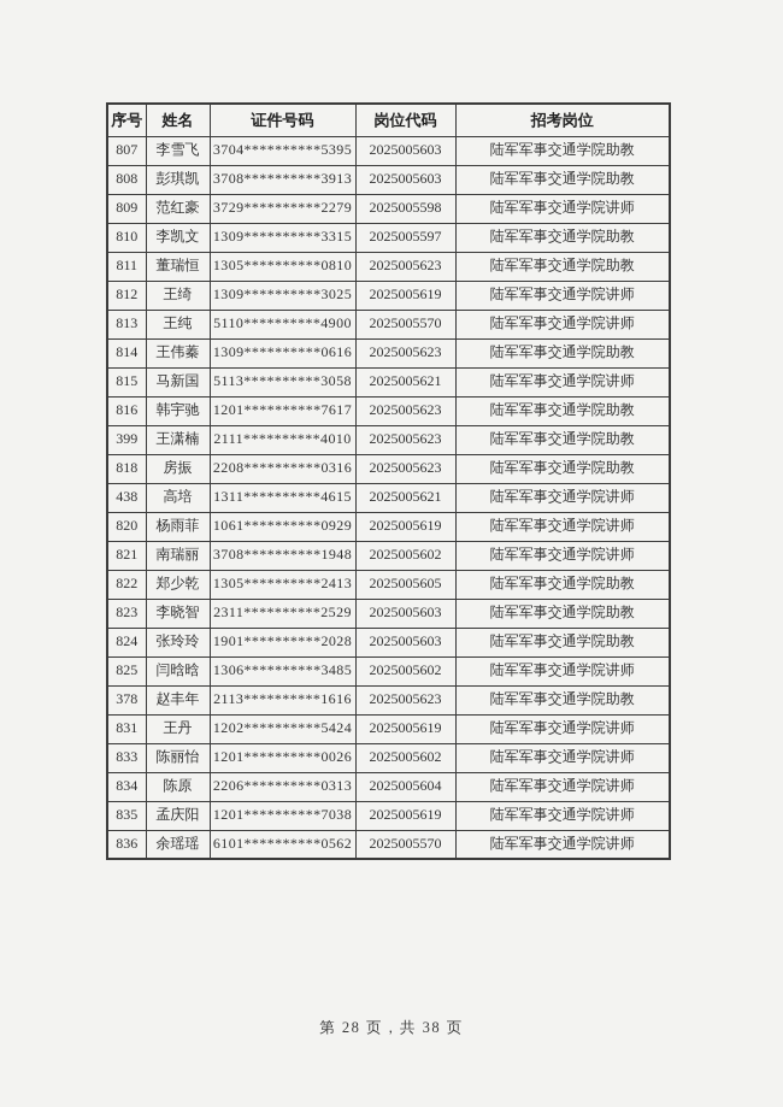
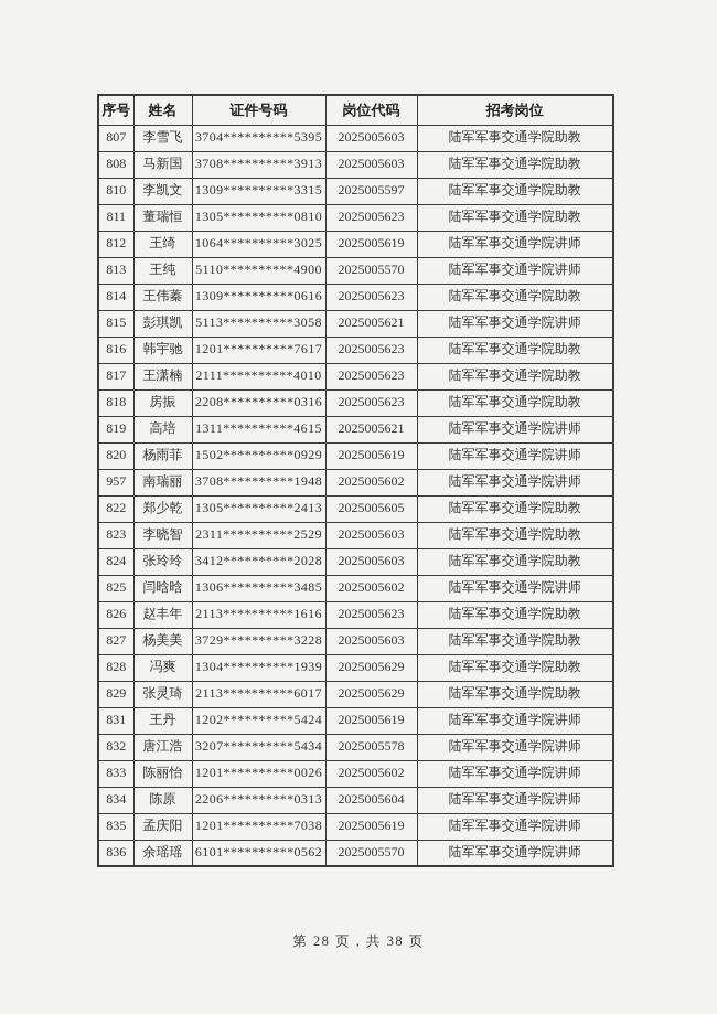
  序号	姓名	证件号码	岗位代码	招考岗位
  807	李雪飞	3704**********5395	2025005603	陆军军事交通学院助教
- 808	彭琪凯	3708**********3913	2025005603	陆军军事交通学院助教
+ 808	马新国	3708**********3913	2025005603	陆军军事交通学院助教
- 809	范红豪	3729**********2279	2025005598	陆军军事交通学院讲师
  810	李凯文	1309**********3315	2025005597	陆军军事交通学院助教
  811	董瑞恒	1305**********0810	2025005623	陆军军事交通学院助教
- 812	王绮	1309**********3025	2025005619	陆军军事交通学院讲师
+ 812	王绮	1064**********3025	2025005619	陆军军事交通学院讲师
  813	王纯	5110**********4900	2025005570	陆军军事交通学院讲师
  814	王伟蓁	1309**********0616	2025005623	陆军军事交通学院助教
- 815	马新国	5113**********3058	2025005621	陆军军事交通学院讲师
+ 815	彭琪凯	5113**********3058	2025005621	陆军军事交通学院讲师
  816	韩宇驰	1201**********7617	2025005623	陆军军事交通学院助教
- 399	王潇楠	2111**********4010	2025005623	陆军军事交通学院助教
+ 817	王潇楠	2111**********4010	2025005623	陆军军事交通学院助教
  818	房振	2208**********0316	2025005623	陆军军事交通学院助教
- 438	高培	1311**********4615	2025005621	陆军军事交通学院讲师
+ 819	高培	1311**********4615	2025005621	陆军军事交通学院讲师
- 820	杨雨菲	1061**********0929	2025005619	陆军军事交通学院讲师
+ 820	杨雨菲	1502**********0929	2025005619	陆军军事交通学院讲师
- 821	南瑞丽	3708**********1948	2025005602	陆军军事交通学院讲师
+ 957	南瑞丽	3708**********1948	2025005602	陆军军事交通学院讲师
  822	郑少乾	1305**********2413	2025005605	陆军军事交通学院助教
  823	李晓智	2311**********2529	2025005603	陆军军事交通学院助教
- 824	张玲玲	1901**********2028	2025005603	陆军军事交通学院助教
+ 824	张玲玲	3412**********2028	2025005603	陆军军事交通学院助教
  825	闫晗晗	1306**********3485	2025005602	陆军军事交通学院讲师
- 378	赵丰年	2113**********1616	2025005623	陆军军事交通学院助教
+ 826	赵丰年	2113**********1616	2025005623	陆军军事交通学院助教
+ 827	杨美美	3729**********3228	2025005603	陆军军事交通学院助教
+ 828	冯爽	1304**********1939	2025005629	陆军军事交通学院助教
+ 829	张灵琦	2113**********6017	2025005629	陆军军事交通学院助教
  831	王丹	1202**********5424	2025005619	陆军军事交通学院讲师
+ 832	唐江浩	3207**********5434	2025005578	陆军军事交通学院讲师
  833	陈丽怡	1201**********0026	2025005602	陆军军事交通学院讲师
  834	陈原	2206**********0313	2025005604	陆军军事交通学院讲师
  835	孟庆阳	1201**********7038	2025005619	陆军军事交通学院讲师
  836	余瑶瑶	6101**********0562	2025005570	陆军军事交通学院讲师
  第 28 页，共 38 页
